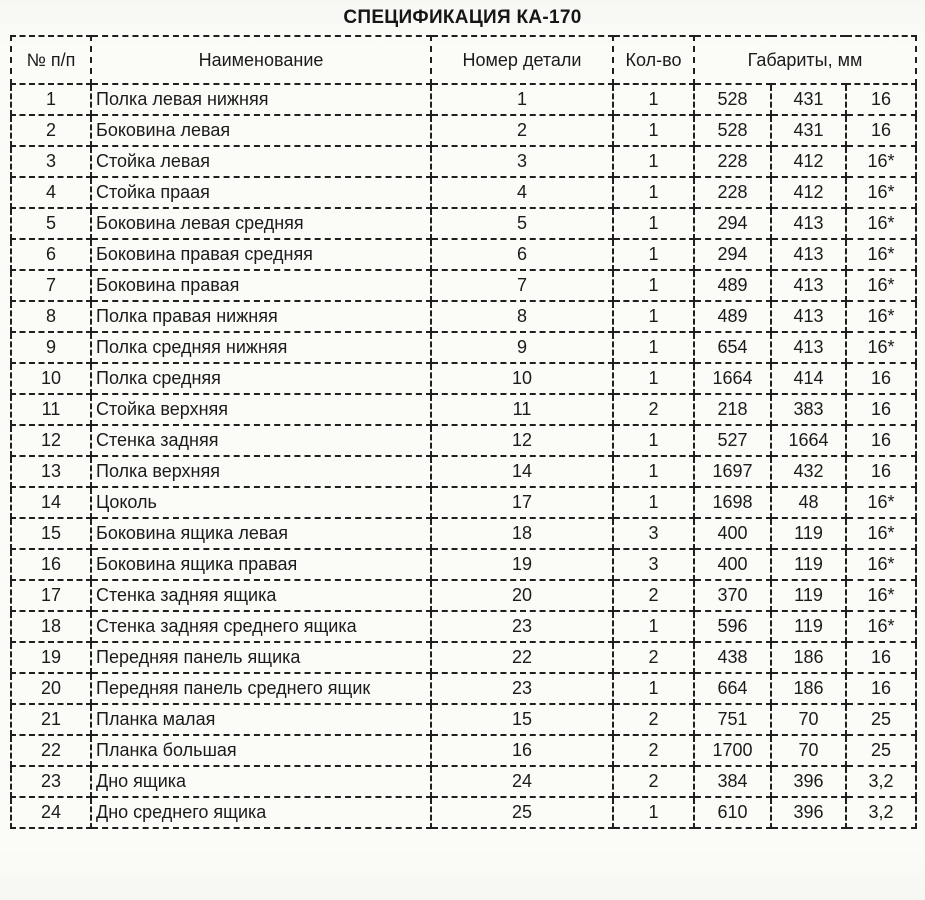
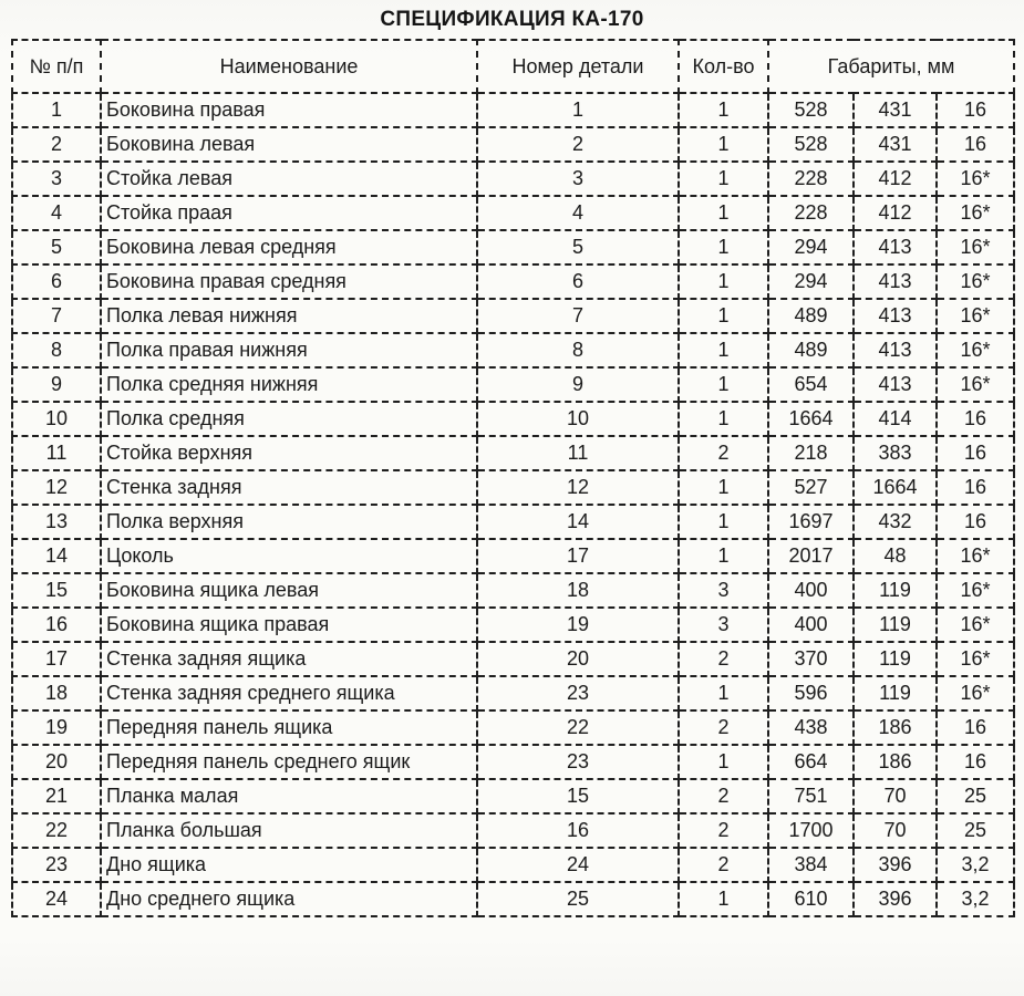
  СПЕЦИФИКАЦИЯ КА-170
  № п/п	Наименование	Номер детали	Кол-во	Габариты, мм
- 1	Полка левая нижняя	1	1	528	431	16
+ 1	Боковина правая	1	1	528	431	16
  2	Боковина левая	2	1	528	431	16
  3	Стойка левая	3	1	228	412	16*
  4	Стойка праая	4	1	228	412	16*
  5	Боковина левая средняя	5	1	294	413	16*
  6	Боковина правая средняя	6	1	294	413	16*
- 7	Боковина правая	7	1	489	413	16*
+ 7	Полка левая нижняя	7	1	489	413	16*
  8	Полка правая нижняя	8	1	489	413	16*
  9	Полка средняя нижняя	9	1	654	413	16*
  10	Полка средняя	10	1	1664	414	16
  11	Стойка верхняя	11	2	218	383	16
  12	Стенка задняя	12	1	527	1664	16
  13	Полка верхняя	14	1	1697	432	16
- 14	Цоколь	17	1	1698	48	16*
+ 14	Цоколь	17	1	2017	48	16*
  15	Боковина ящика левая	18	3	400	119	16*
  16	Боковина ящика правая	19	3	400	119	16*
  17	Стенка задняя ящика	20	2	370	119	16*
  18	Стенка задняя среднего ящика	23	1	596	119	16*
  19	Передняя панель ящика	22	2	438	186	16
  20	Передняя панель среднего ящик	23	1	664	186	16
  21	Планка малая	15	2	751	70	25
  22	Планка большая	16	2	1700	70	25
  23	Дно ящика	24	2	384	396	3,2
  24	Дно среднего ящика	25	1	610	396	3,2
